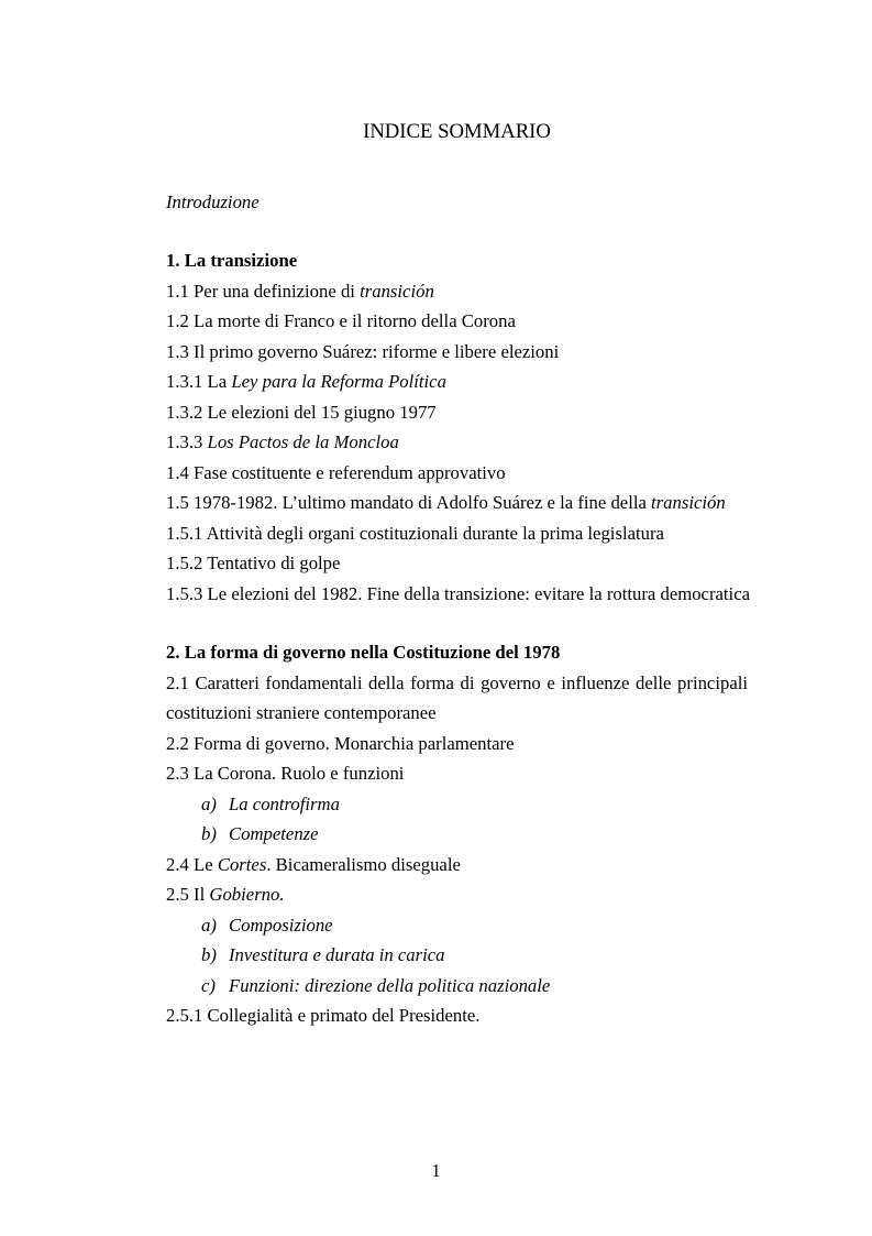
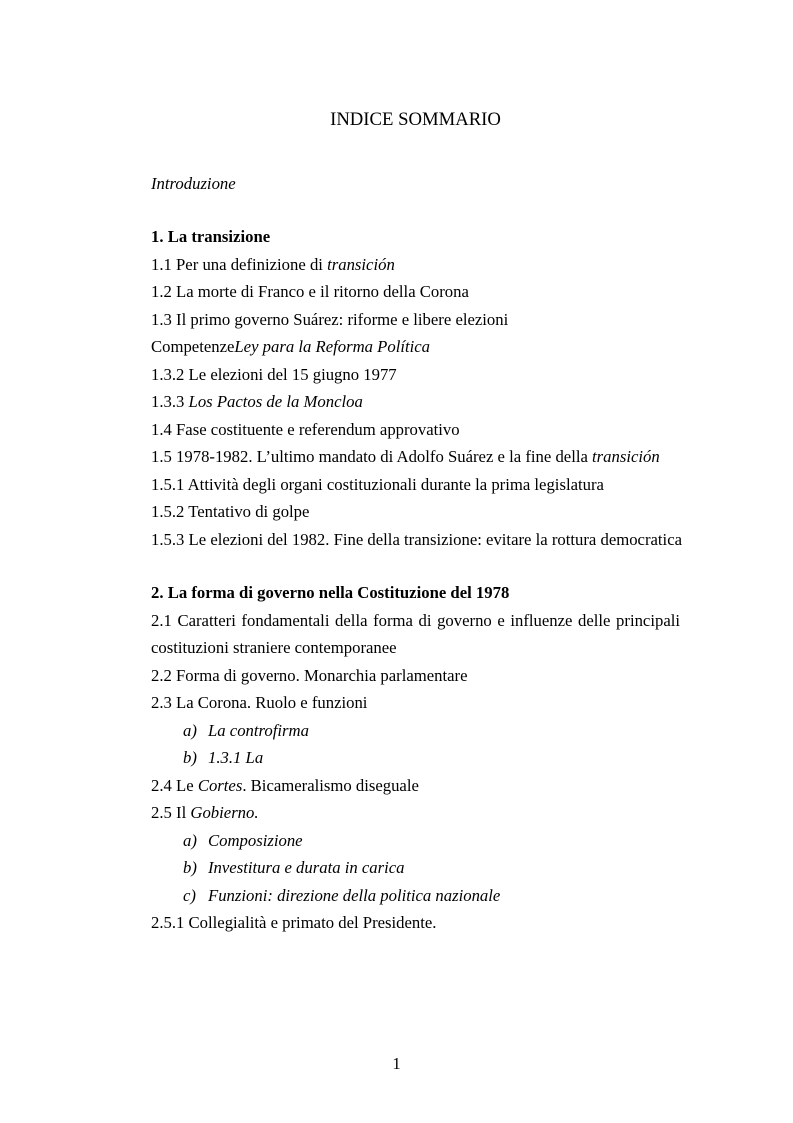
  INDICE SOMMARIO
  Introduzione
  1. La transizione
  1.1 Per una definizione di transición
  1.2 La morte di Franco e il ritorno della Corona
  1.3 Il primo governo Suárez: riforme e libere elezioni
- 1.3.1 La Ley para la Reforma Política
+ CompetenzeLey para la Reforma Política
  1.3.2 Le elezioni del 15 giugno 1977
  1.3.3 Los Pactos de la Moncloa
  1.4 Fase costituente e referendum approvativo
  1.5 1978-1982. L’ultimo mandato di Adolfo Suárez e la fine della transición
  1.5.1 Attività degli organi costituzionali durante la prima legislatura
  1.5.2 Tentativo di golpe
  1.5.3 Le elezioni del 1982. Fine della transizione: evitare la rottura democratica
  2. La forma di governo nella Costituzione del 1978
  2.1 Caratteri fondamentali della forma di governo e influenze delle principali
  costituzioni straniere contemporanee
  2.2 Forma di governo. Monarchia parlamentare
  2.3 La Corona. Ruolo e funzioni
  a) La controfirma
- b) Competenze
+ b) 1.3.1 La
  2.4 Le Cortes. Bicameralismo diseguale
  2.5 Il Gobierno.
  a) Composizione
  b) Investitura e durata in carica
  c) Funzioni: direzione della politica nazionale
  2.5.1 Collegialità e primato del Presidente.
  1
